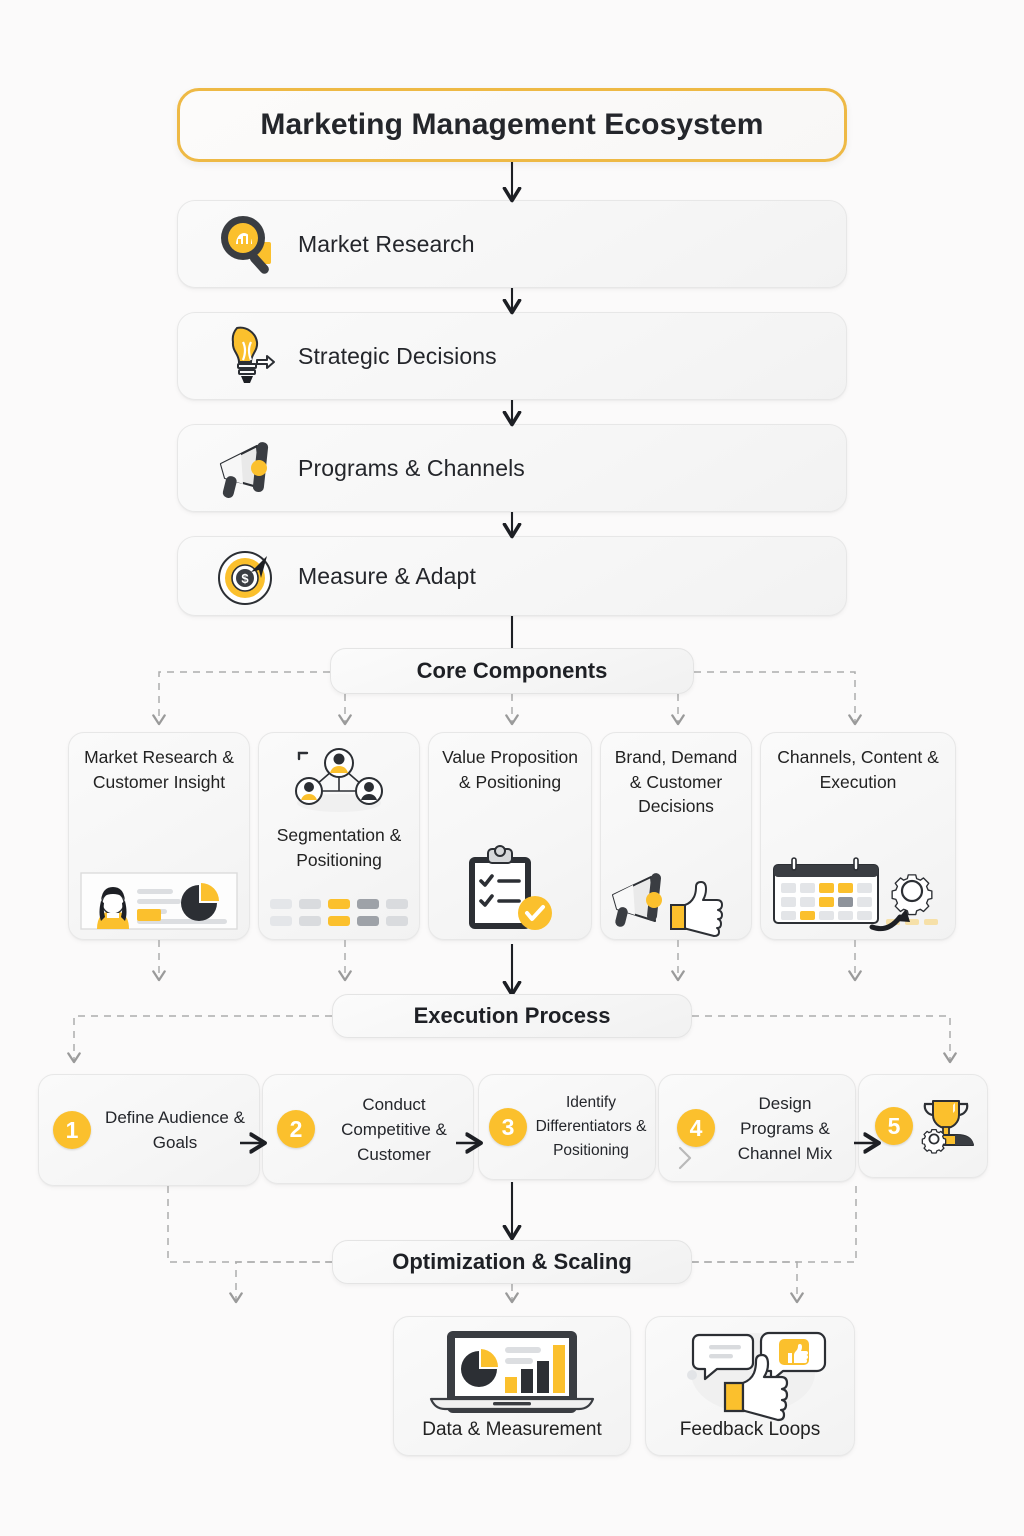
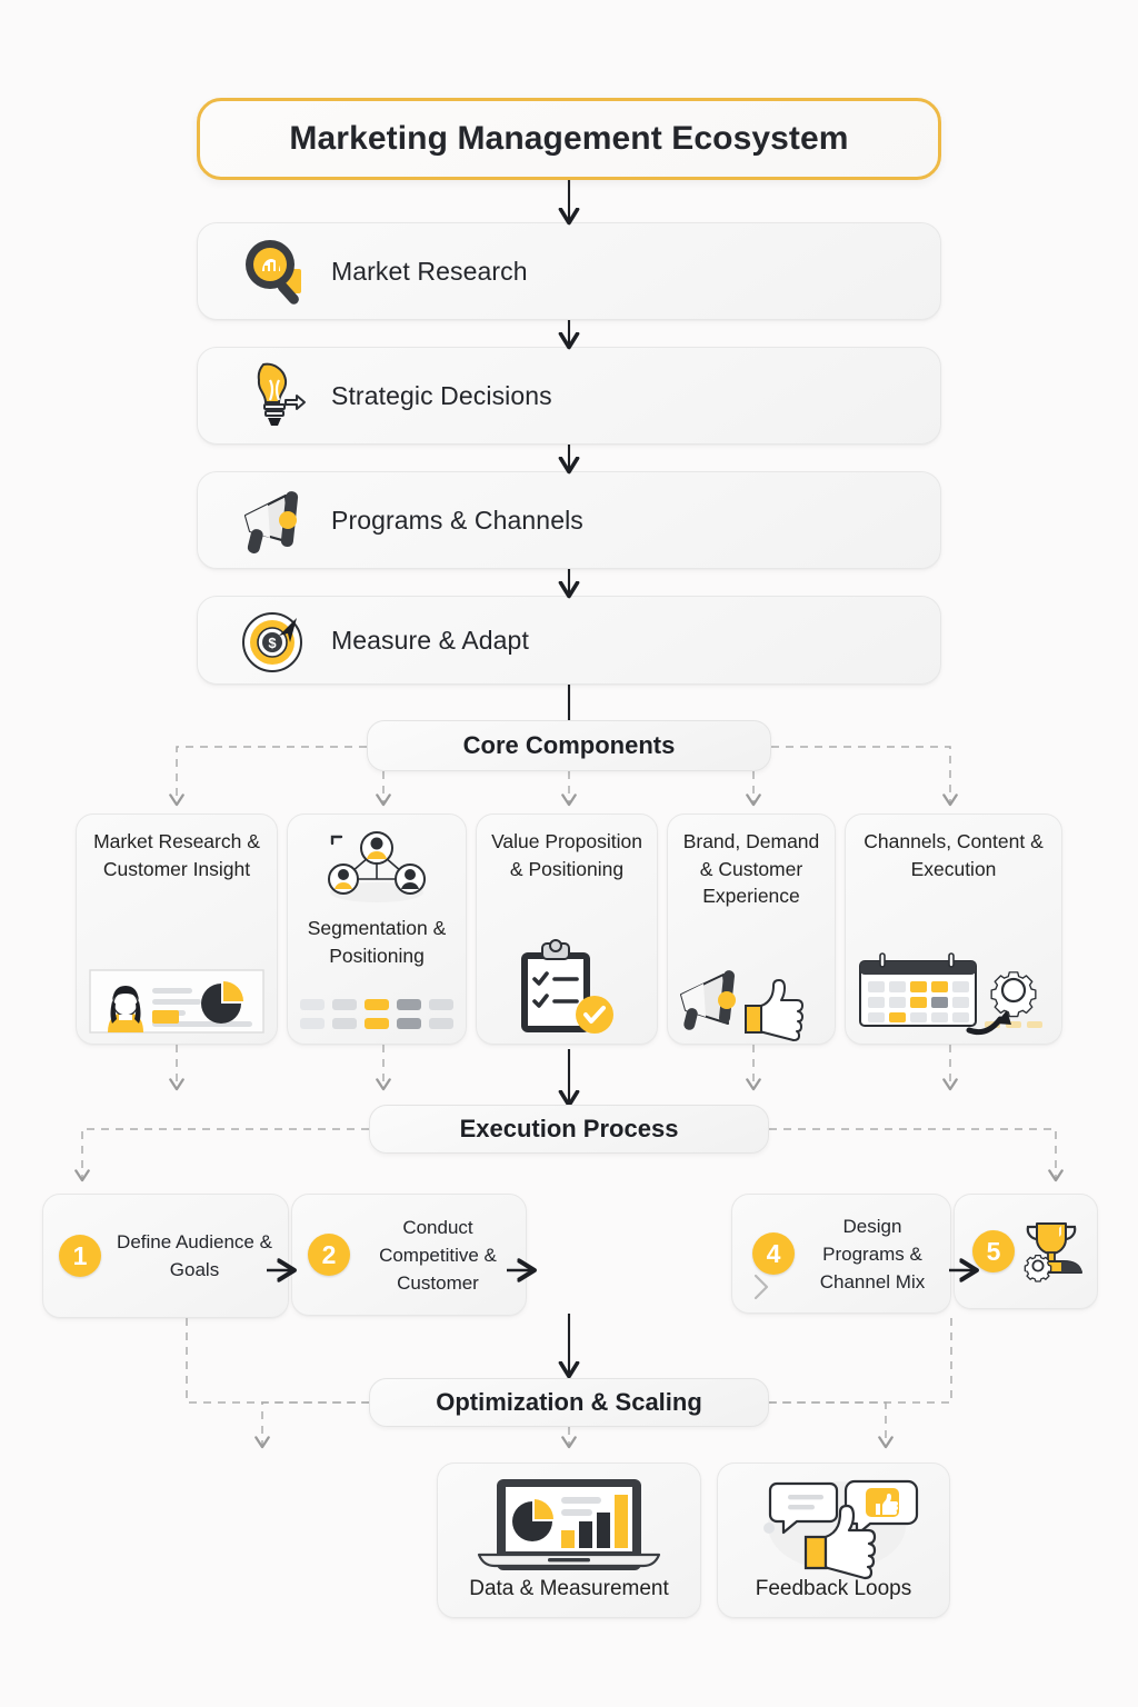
  Marketing Management Ecosystem
  Market Research
  Strategic Decisions
  Programs & Channels
  $
  Measure & Adapt
  Core Components
  Market Research & Customer Insight
  Segmentation & Positioning
  Value Proposition & Positioning
- Brand, Demand & Customer Decisions
+ Brand, Demand & Customer Experience
  Channels, Content & Execution
  Execution Process
  1
  Define Audience & Goals
  2
  Conduct Competitive & Customer
- 3
- Identify Differentiators & Positioning
  4
  Design Programs & Channel Mix
  5
  Optimization & Scaling
  Data & Measurement
  Feedback Loops
